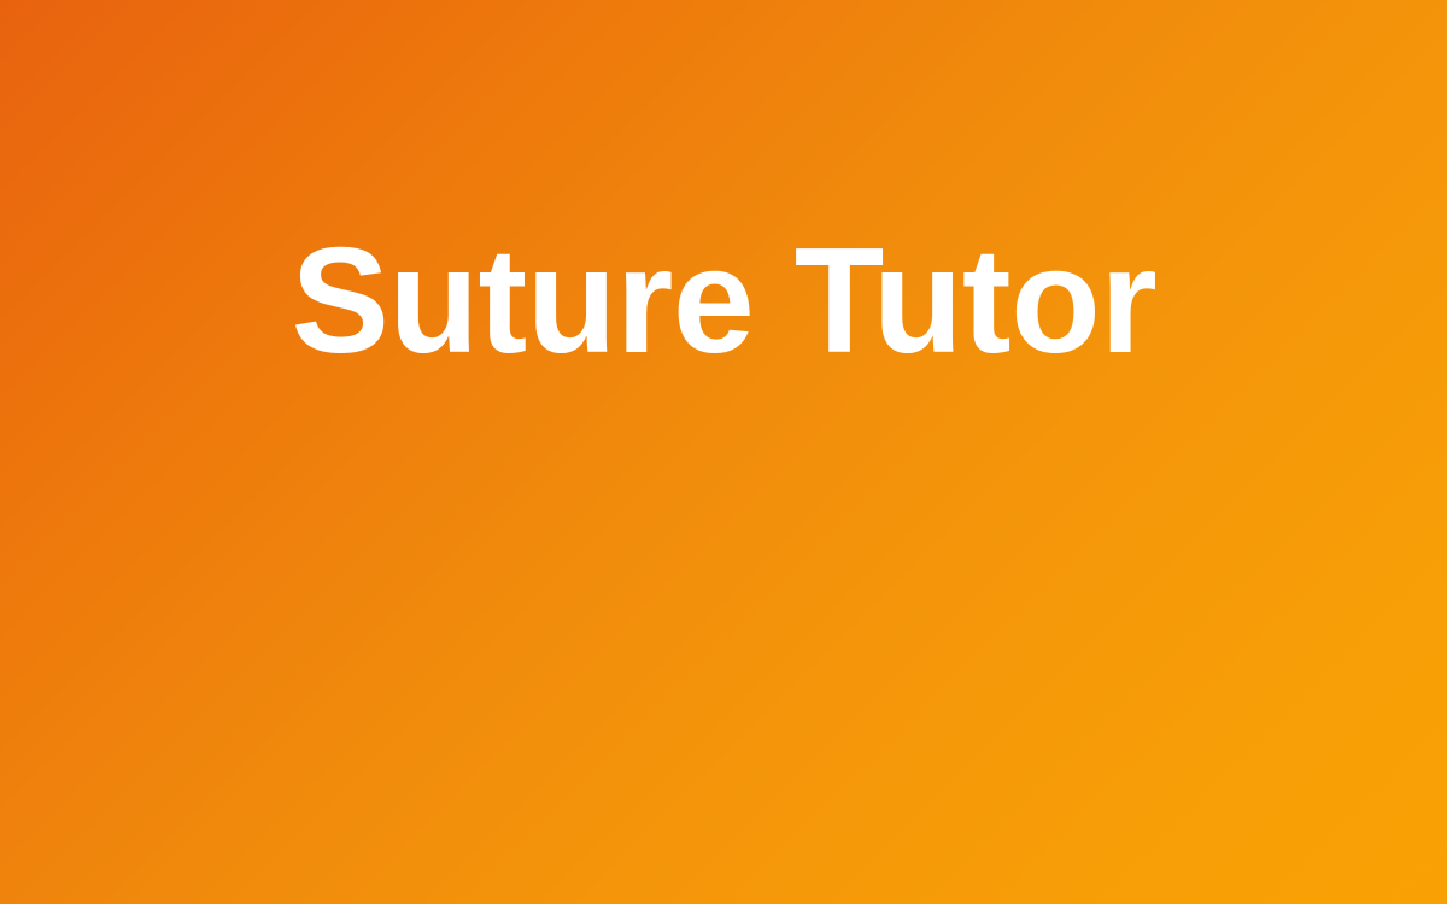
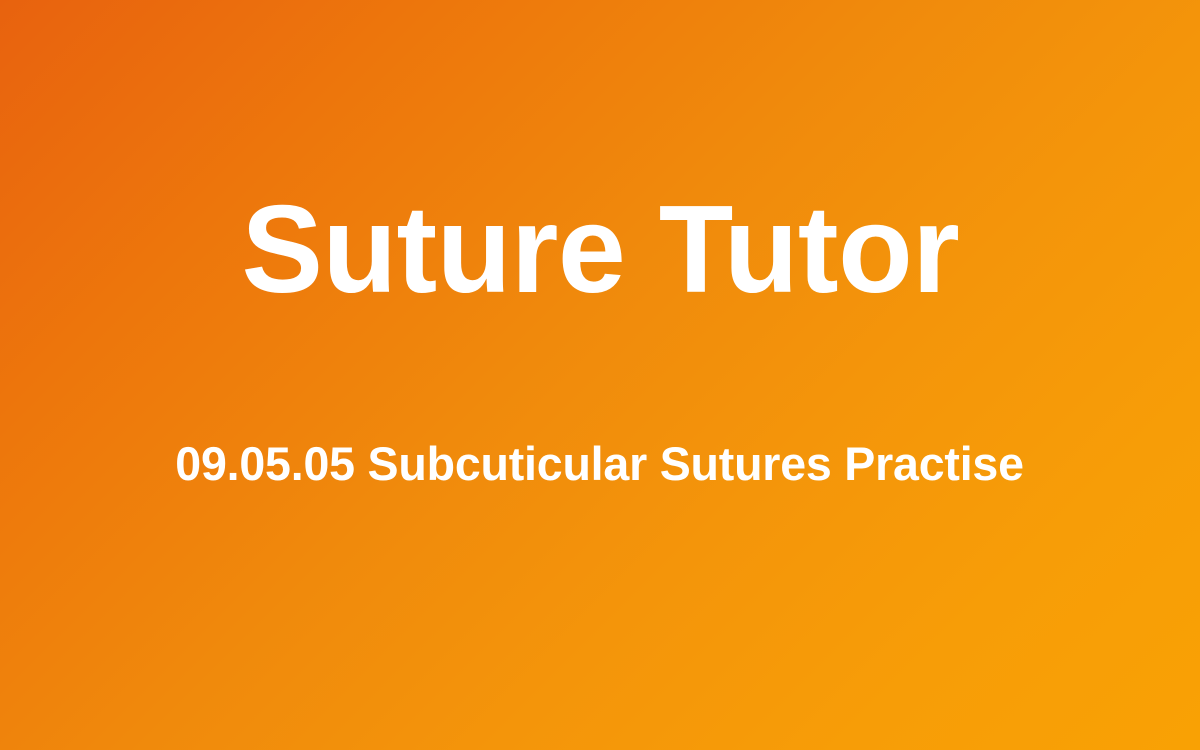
  Suture Tutor
+ 09.05.05 Subcuticular Sutures Practise
